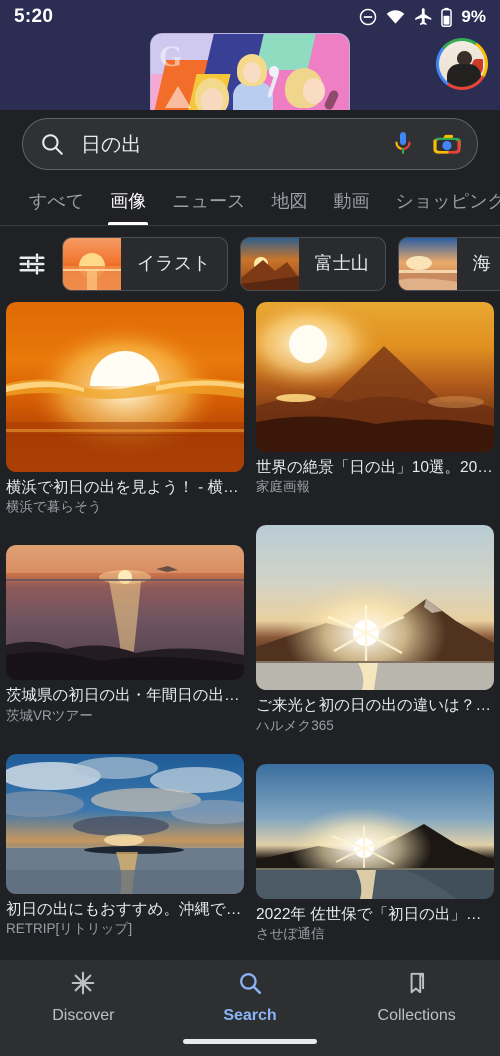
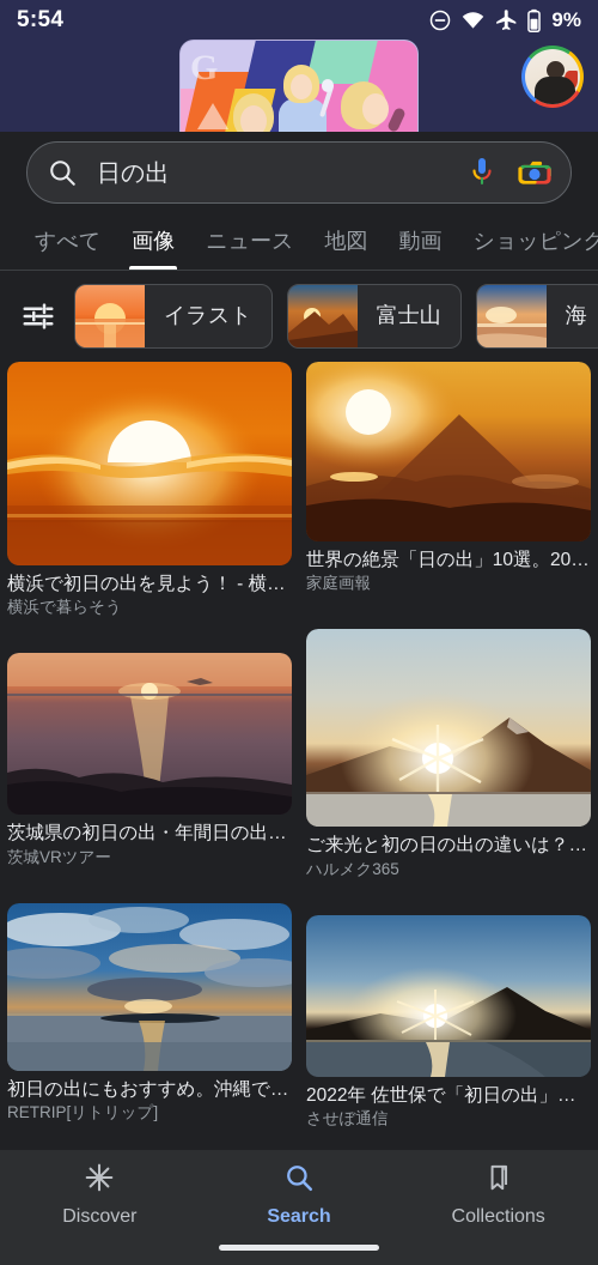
- 5:20
+ 5:54
  9%
  G
  日の出
  すべて
  画像
  ニュース
  地図
  動画
  ショッピング
  イラスト
  富士山
  海
  横浜で初日の出を見よう！ - 横浜
  横浜で暮らそう
  茨城県の初日の出・年間日の出お
  茨城VRツアー
  初日の出にもおすすめ。沖縄で美
  RETRIP[リトリップ]
  世界の絶景「日の出」10選。2022
  家庭画報
  ご来光と初の日の出の違いは？ |ハ
  ハルメク365
  2022年 佐世保で「初日の出」を拝
  させぼ通信
  Discover
  Search
  Collections
